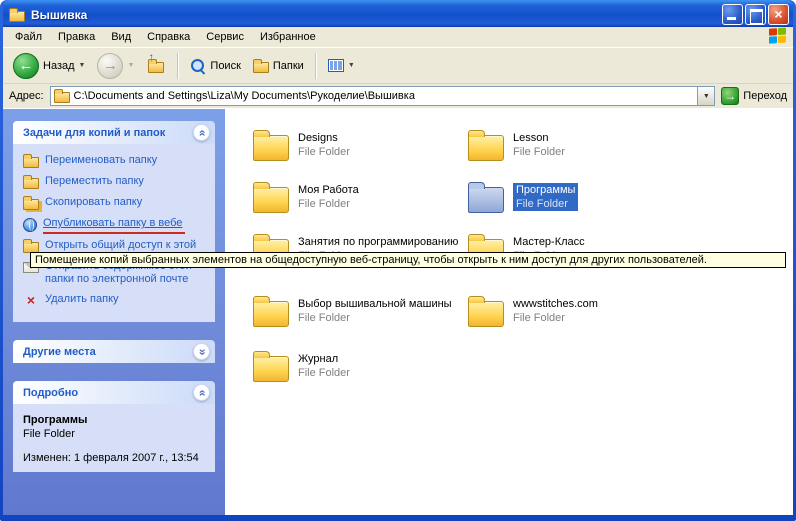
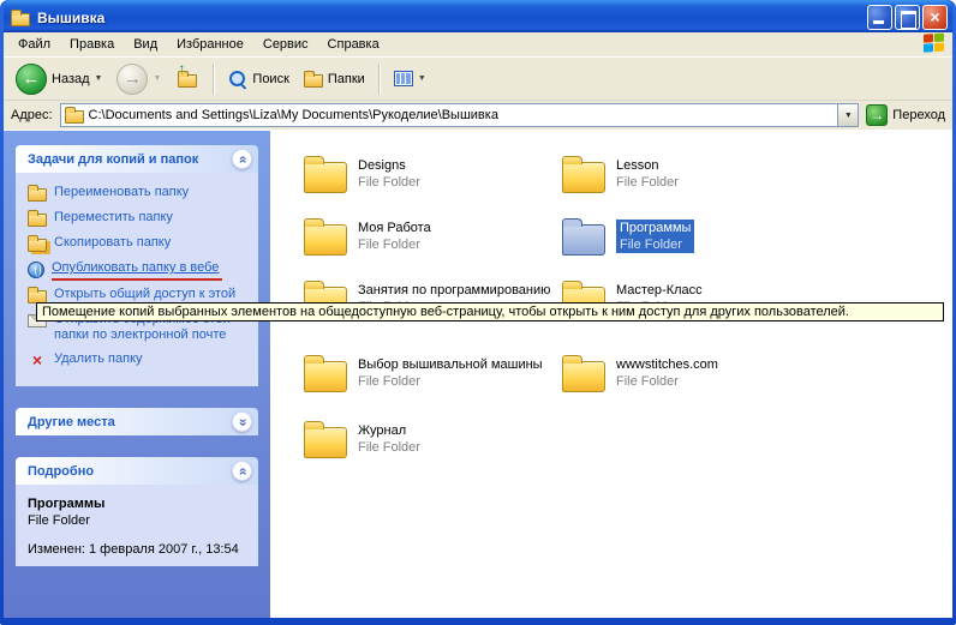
  Вышивка
  ×
  Файл
  Правка
  Вид
- Справка
+ Избранное
  Сервис
- Избранное
+ Справка
  ←
  Назад
  →
  ↑
  Поиск
  Папки
  Адрес:
  C:\Documents and Settings\Liza\My Documents\Рукоделие\Вышивка
  →
  Переход
  Задачи для копий и папок
  Переименовать папку
  Переместить папку
  Скопировать папку
  Опубликовать папку в вебе
  Открыть общий доступ к этой
  ×
  Удалить папку
  Другие места
  Подробно
  Программы
  File Folder
  Изменен: 1 февраля 2007 г., 13:54
  Designs
  File Folder
  Lesson
  File Folder
  Моя Работа
  File Folder
  Программы
  File Folder
  Занятия по программированию
  Мастер-Класс
  Выбор вышивальной машины
  File Folder
  wwwstitches.com
  File Folder
  Журнал
  File Folder
  Помещение копий выбранных элементов на общедоступную веб-страницу, чтобы открыть к ним доступ для других пользователей.
